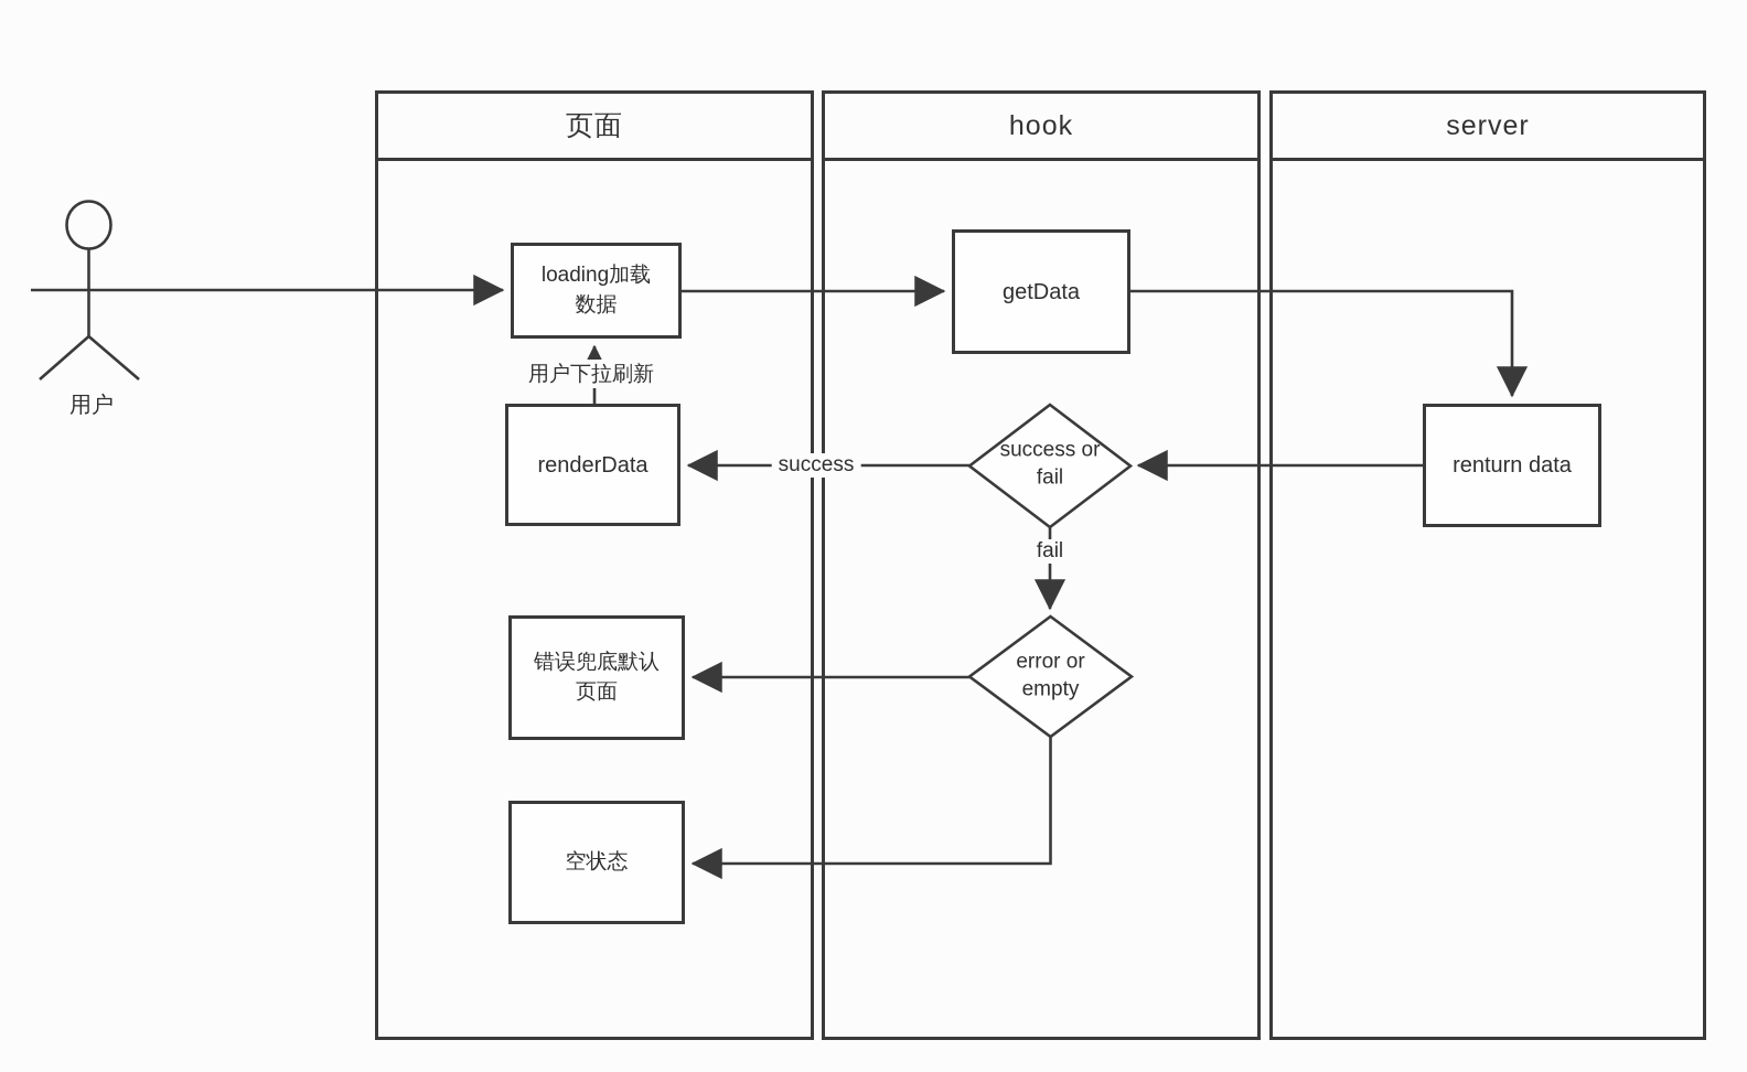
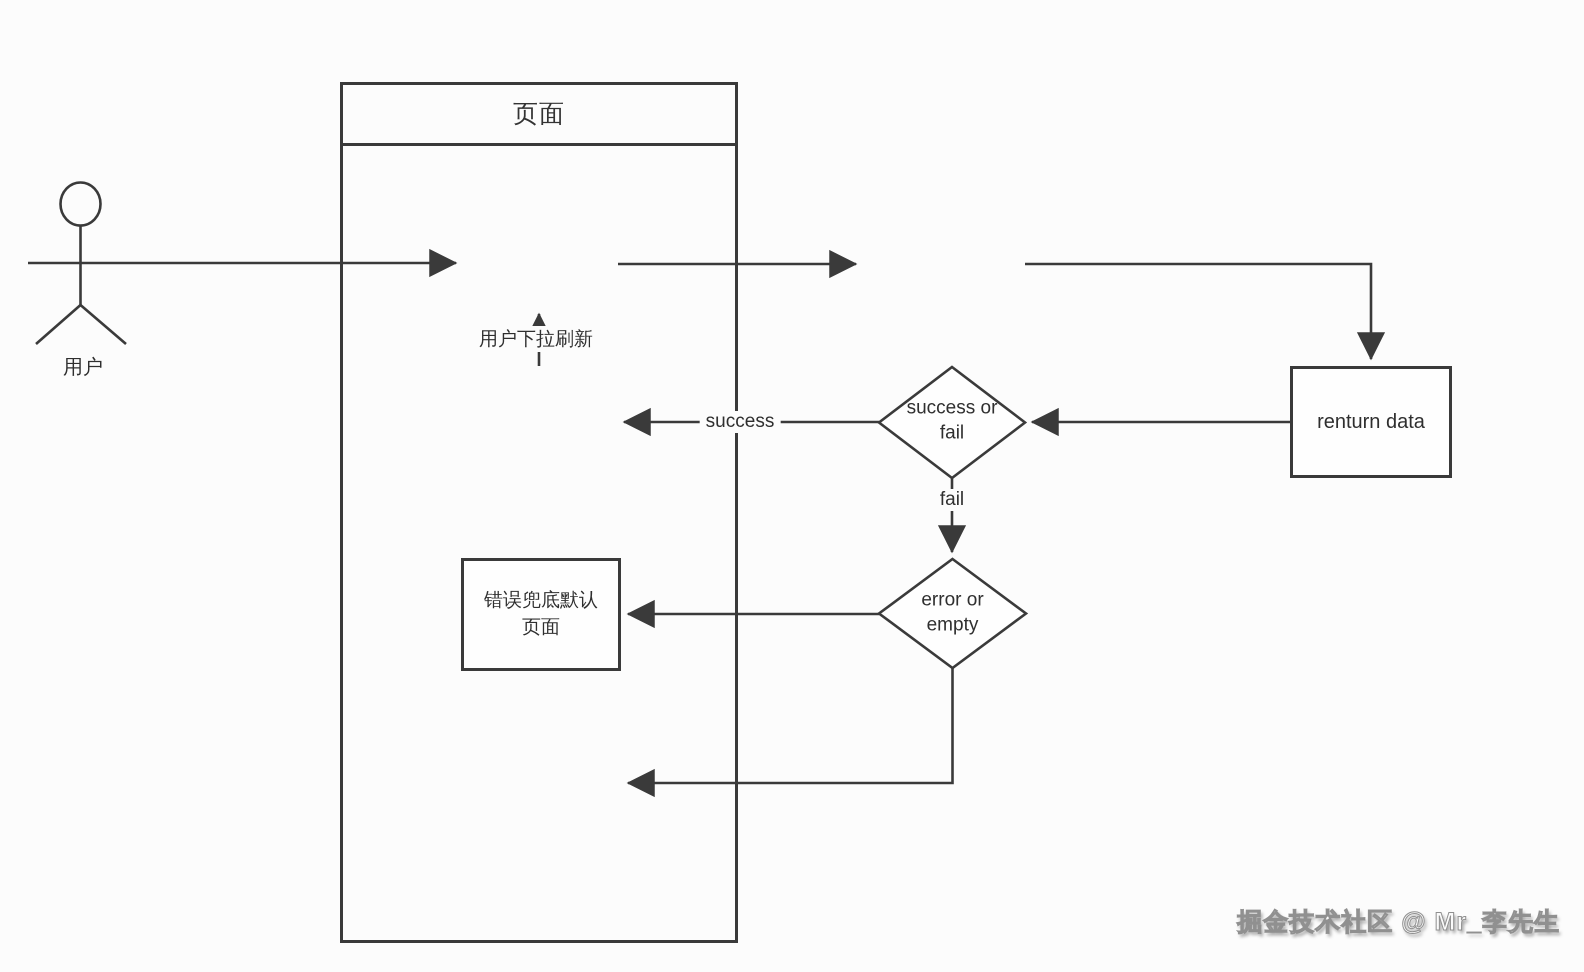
  页面
- hook
- server
- loading加载
- 数据
- renderData
  错误兜底默认
  页面
- 空状态
- getData
  renturn data
  success or
  fail
  error or
  empty
  用户下拉刷新
  success
  fail
  用户
+ 掘金技术社区 @ Mr_李先生
